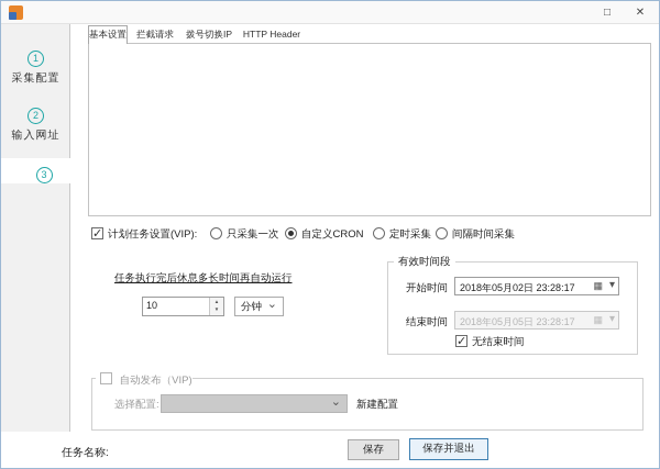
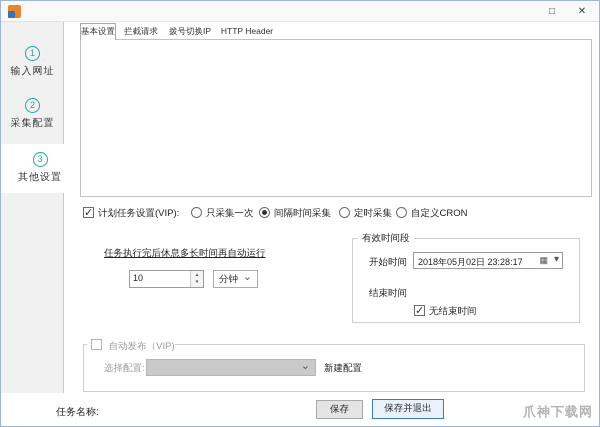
  □
  ✕
  1
- 采集配置
+ 输入网址
  2
- 输入网址
+ 采集配置
  3
+ 其他设置
  基本设置
  拦截请求
  拨号切换IP
  HTTP Header
  计划任务设置(VIP):
  只采集一次
- 自定义CRON
+ 间隔时间采集
  定时采集
- 间隔时间采集
+ 自定义CRON
  任务执行完后休息多长时间再自动运行
  10
  分钟
  有效时间段
  开始时间
  2018年05月02日 23:28:17
  结束时间
- 2018年05月05日 23:28:17
  无结束时间
  自动发布（VIP)
  选择配置:
  新建配置
  任务名称:
  保存
  保存并退出
+ 爪神下载网
